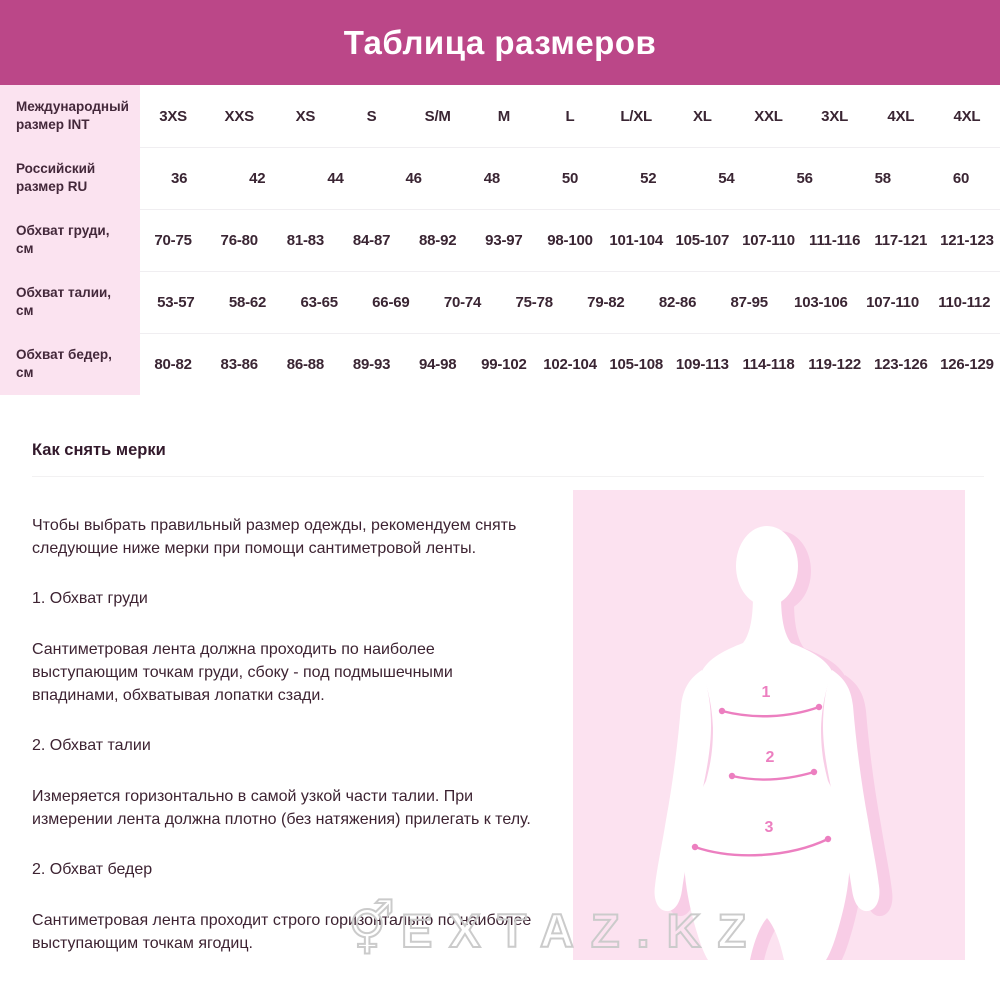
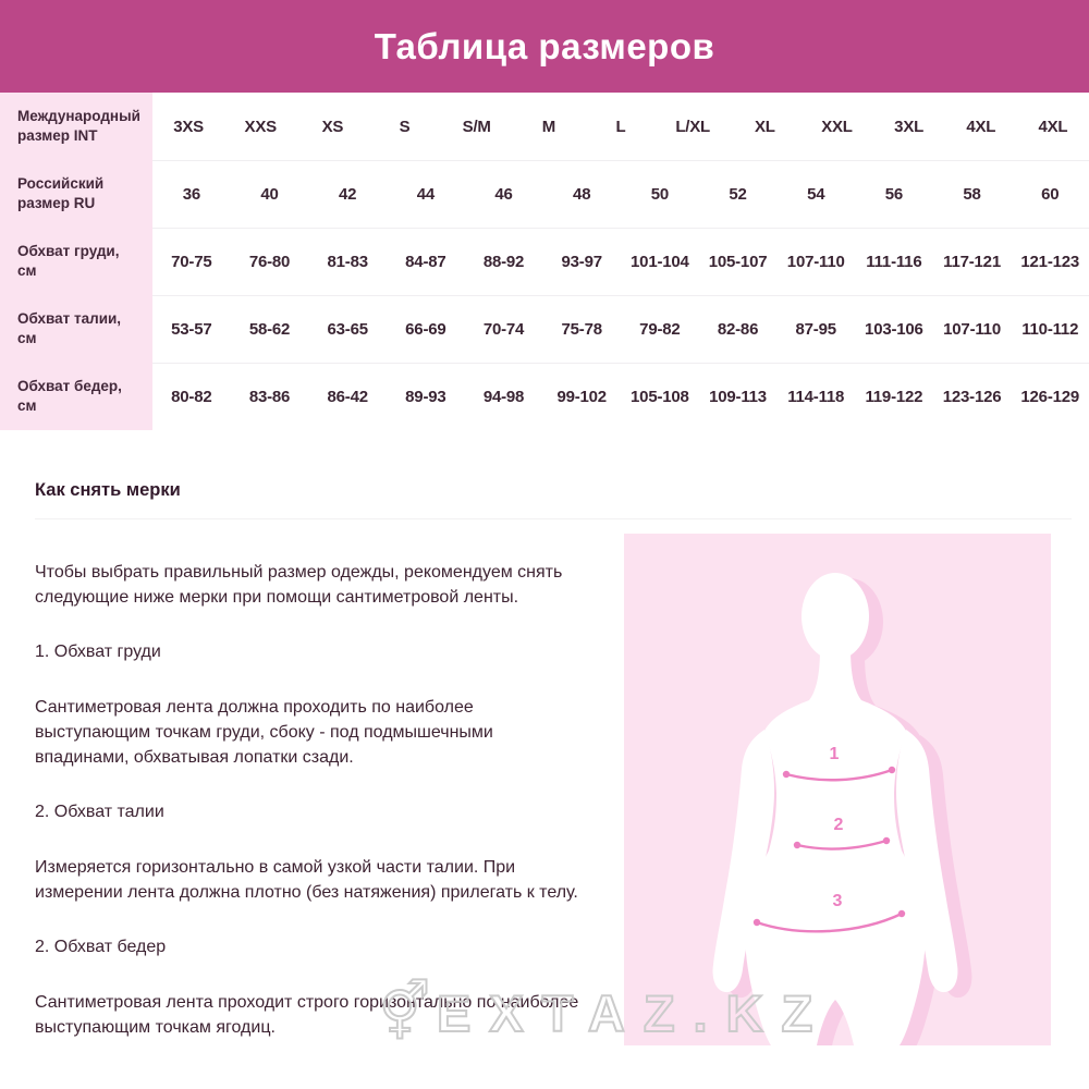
  Таблица размеров
  Международный размер INT
  3XS
  XXS
  XS
  S
  S/M
  M
  L
  L/XL
  XL
  XXL
  3XL
  4XL
  4XL
  Российский размер RU
  36
+ 40
  42
  44
  46
  48
  50
  52
  54
  56
  58
  60
  Обхват груди, см
  70-75
  76-80
  81-83
  84-87
  88-92
  93-97
- 98-100
  101-104
  105-107
  107-110
  111-116
  117-121
  121-123
  Обхват талии, см
  53-57
  58-62
  63-65
  66-69
  70-74
  75-78
  79-82
  82-86
  87-95
  103-106
  107-110
  110-112
  Обхват бедер, см
  80-82
  83-86
- 86-88
+ 86-42
  89-93
  94-98
  99-102
- 102-104
  105-108
  109-113
  114-118
  119-122
  123-126
  126-129
  Как снять мерки
  Чтобы выбрать правильный размер одежды, рекомендуем снять следующие ниже мерки при помощи сантиметровой ленты.
  1. Обхват груди
  Сантиметровая лента должна проходить по наиболее выступающим точкам груди, сбоку - под подмышечными впадинами, обхватывая лопатки сзади.
  2. Обхват талии
  Измеряется горизонтально в самой узкой части талии. При измерении лента должна плотно (без натяжения) прилегать к телу.
  2. Обхват бедер
  Сантиметровая лента проходит строго горизонтально по наиболее выступающим точкам ягодиц.
  1
  2
  3
  ⚥
  EXTAZ.KZ
